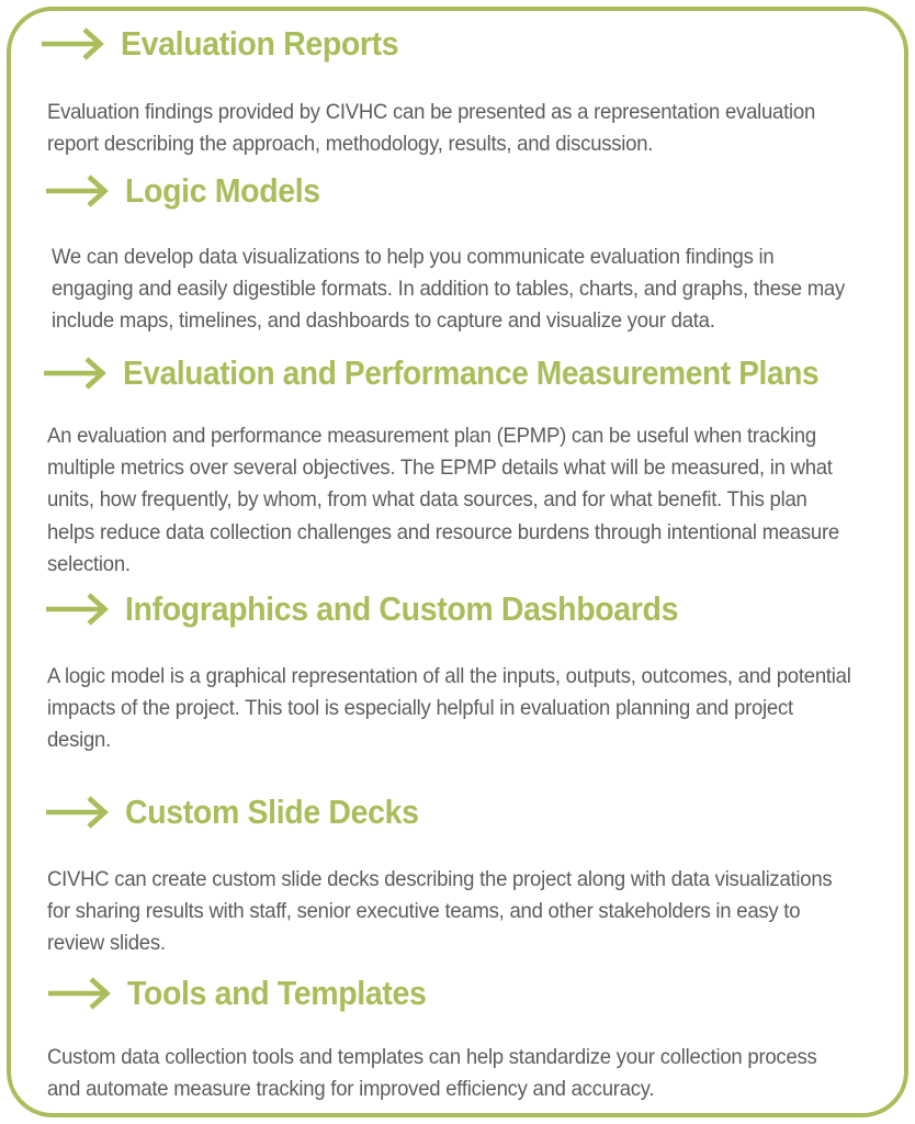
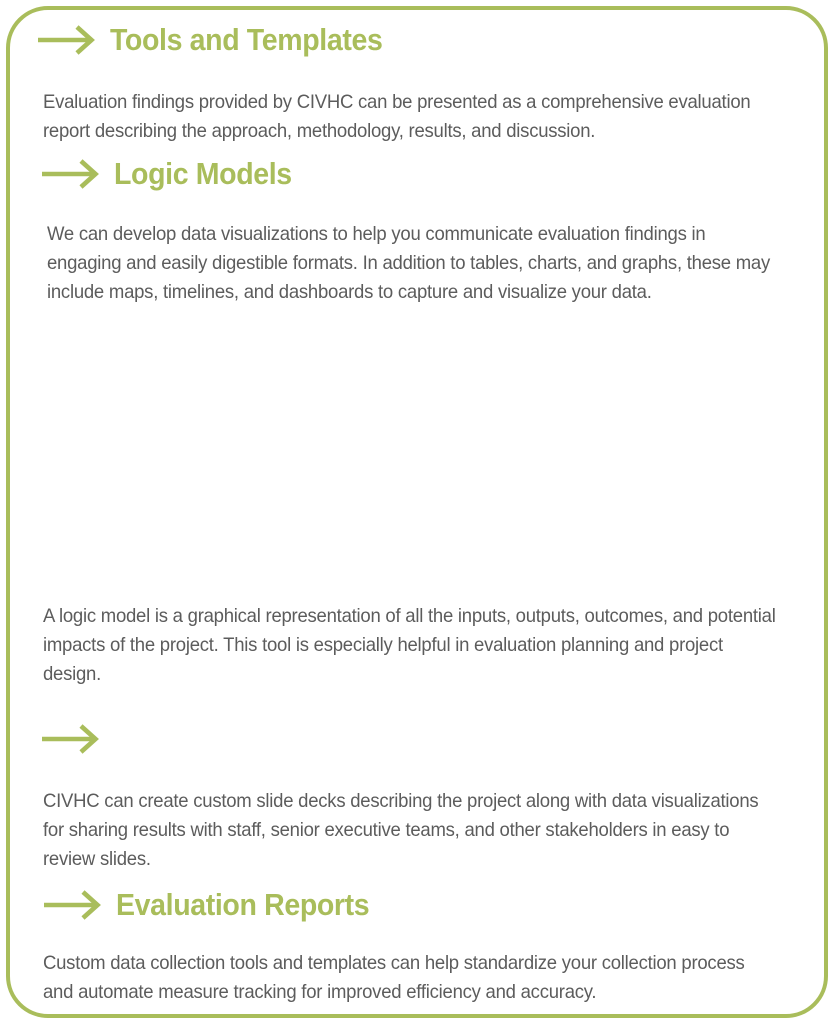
- Evaluation Reports
+ Tools and Templates
- Evaluation findings provided by CIVHC can be presented as a representation evaluation report describing the approach, methodology, results, and discussion.
+ Evaluation findings provided by CIVHC can be presented as a comprehensive evaluation report describing the approach, methodology, results, and discussion.
  Logic Models
  We can develop data visualizations to help you communicate evaluation findings in engaging and easily digestible formats. In addition to tables, charts, and graphs, these may include maps, timelines, and dashboards to capture and visualize your data.
- Evaluation and Performance Measurement Plans
- An evaluation and performance measurement plan (EPMP) can be useful when tracking multiple metrics over several objectives. The EPMP details what will be measured, in what units, how frequently, by whom, from what data sources, and for what benefit. This plan helps reduce data collection challenges and resource burdens through intentional measure selection.
- Infographics and Custom Dashboards
  A logic model is a graphical representation of all the inputs, outputs, outcomes, and potential impacts of the project. This tool is especially helpful in evaluation planning and project design.
- Custom Slide Decks
  CIVHC can create custom slide decks describing the project along with data visualizations for sharing results with staff, senior executive teams, and other stakeholders in easy to review slides.
- Tools and Templates
+ Evaluation Reports
  Custom data collection tools and templates can help standardize your collection process and automate measure tracking for improved efficiency and accuracy.
